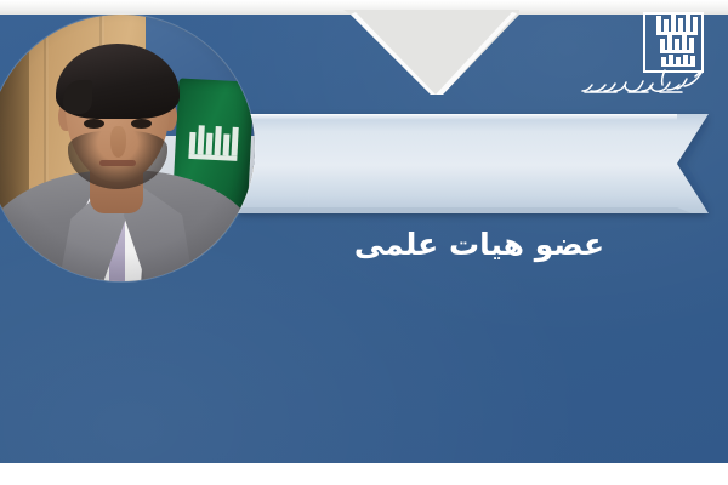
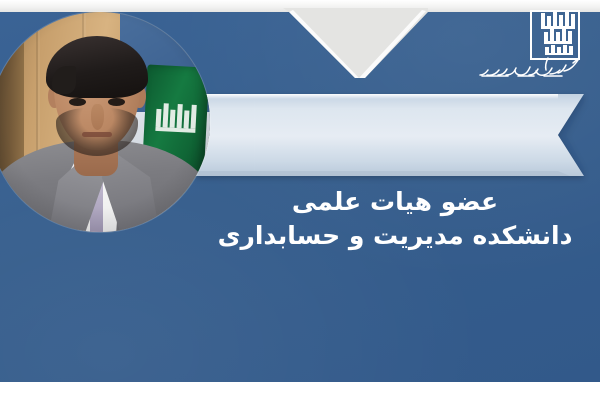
  عضو هیات علمی
+ دانشکده مدیریت و حسابداری
